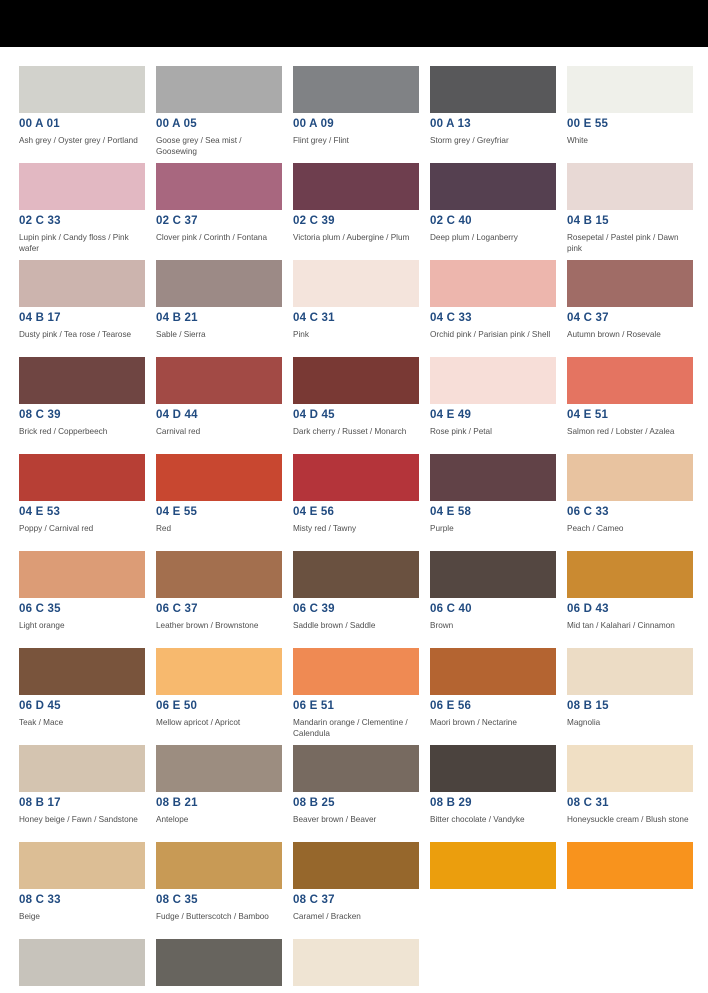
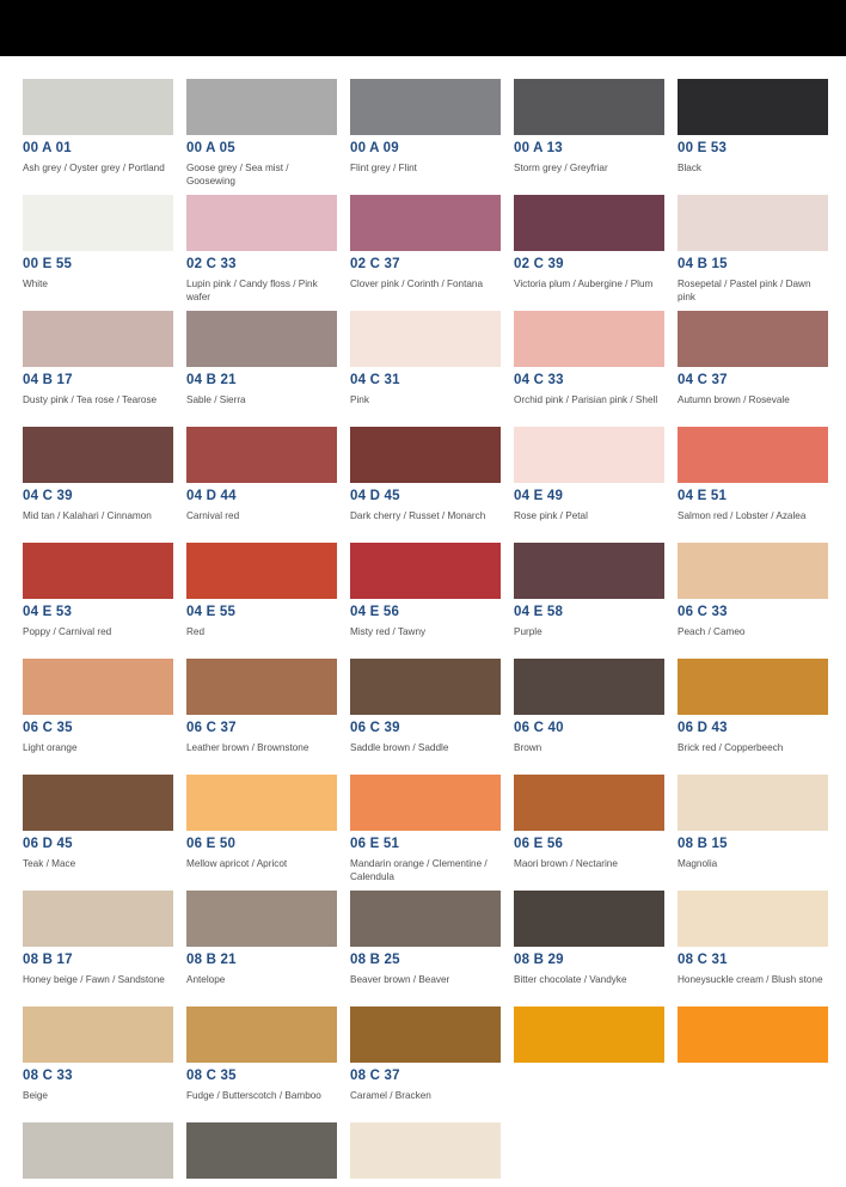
  00 A 01
  Ash grey / Oyster grey / Portland
  00 A 05
  Goose grey / Sea mist / Goosewing
  00 A 09
  Flint grey / Flint
  00 A 13
  Storm grey / Greyfriar
+ 00 E 53
+ Black
  00 E 55
  White
  02 C 33
  Lupin pink / Candy floss / Pink wafer
  02 C 37
  Clover pink / Corinth / Fontana
  02 C 39
  Victoria plum / Aubergine / Plum
- 02 C 40
- Deep plum / Loganberry
  04 B 15
  Rosepetal / Pastel pink / Dawn pink
  04 B 17
  Dusty pink / Tea rose / Tearose
  04 B 21
  Sable / Sierra
  04 C 31
  Pink
  04 C 33
  Orchid pink / Parisian pink / Shell
  04 C 37
  Autumn brown / Rosevale
- 08 C 39
+ 04 C 39
- Brick red / Copperbeech
+ Mid tan / Kalahari / Cinnamon
  04 D 44
  Carnival red
  04 D 45
  Dark cherry / Russet / Monarch
  04 E 49
  Rose pink / Petal
  04 E 51
  Salmon red / Lobster / Azalea
  04 E 53
  Poppy / Carnival red
  04 E 55
  Red
  04 E 56
  Misty red / Tawny
  04 E 58
  Purple
  06 C 33
  Peach / Cameo
  06 C 35
  Light orange
  06 C 37
  Leather brown / Brownstone
  06 C 39
  Saddle brown / Saddle
  06 C 40
  Brown
  06 D 43
- Mid tan / Kalahari / Cinnamon
+ Brick red / Copperbeech
  06 D 45
  Teak / Mace
  06 E 50
  Mellow apricot / Apricot
  06 E 51
  Mandarin orange / Clementine / Calendula
  06 E 56
  Maori brown / Nectarine
  08 B 15
  Magnolia
  08 B 17
  Honey beige / Fawn / Sandstone
  08 B 21
  Antelope
  08 B 25
  Beaver brown / Beaver
  08 B 29
  Bitter chocolate / Vandyke
  08 C 31
  Honeysuckle cream / Blush stone
  08 C 33
  Beige
  08 C 35
  Fudge / Butterscotch / Bamboo
  08 C 37
  Caramel / Bracken
